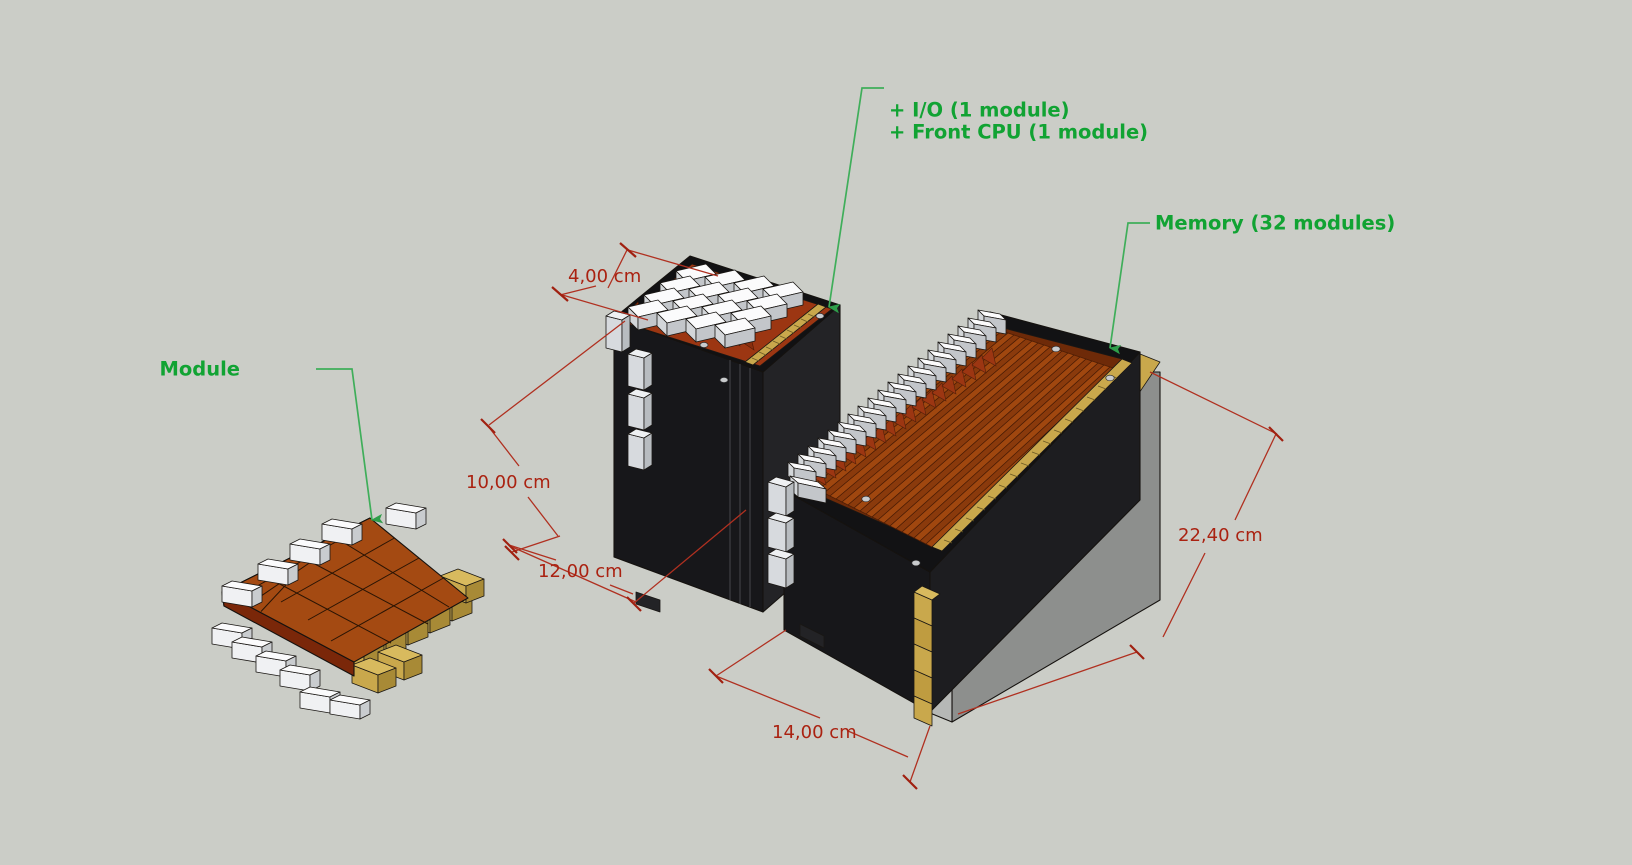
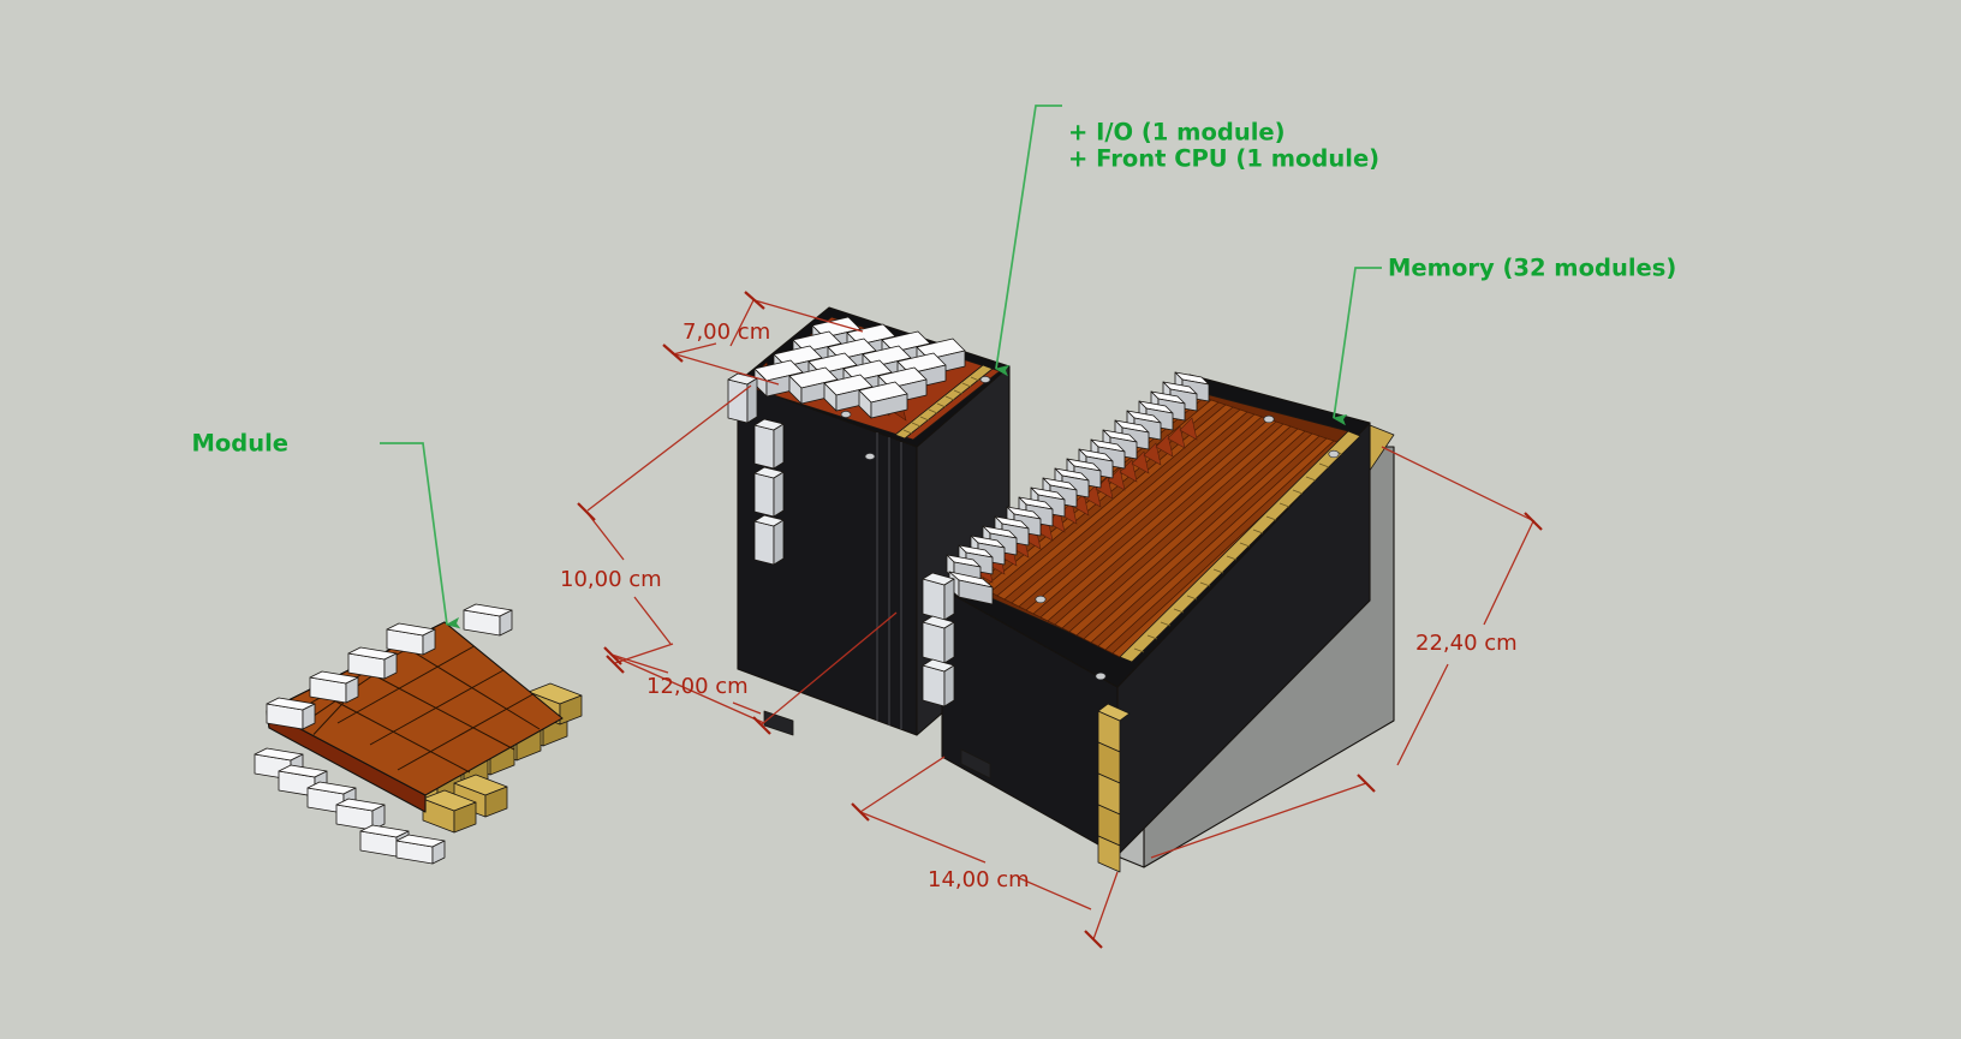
- 4,00 cm
+ 7,00 cm
  10,00 cm
  12,00 cm
  22,40 cm
  14,00 cm
  Module
  + I/O (1 module)
  + Front CPU (1 module)
  Memory (32 modules)
